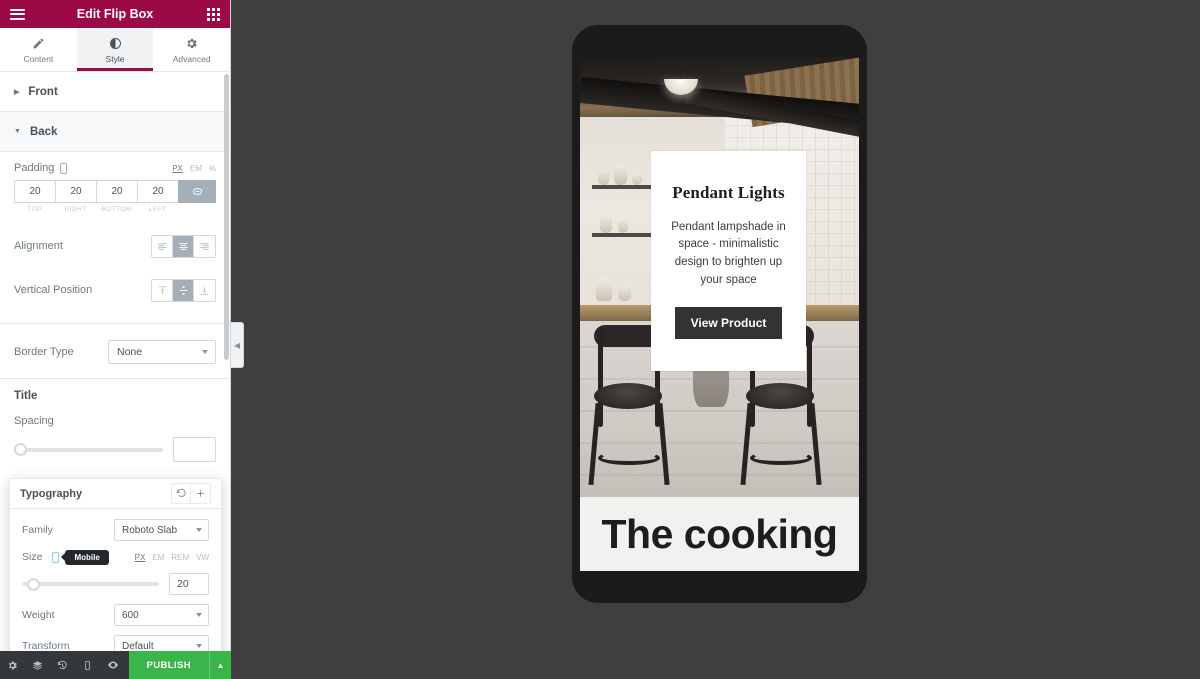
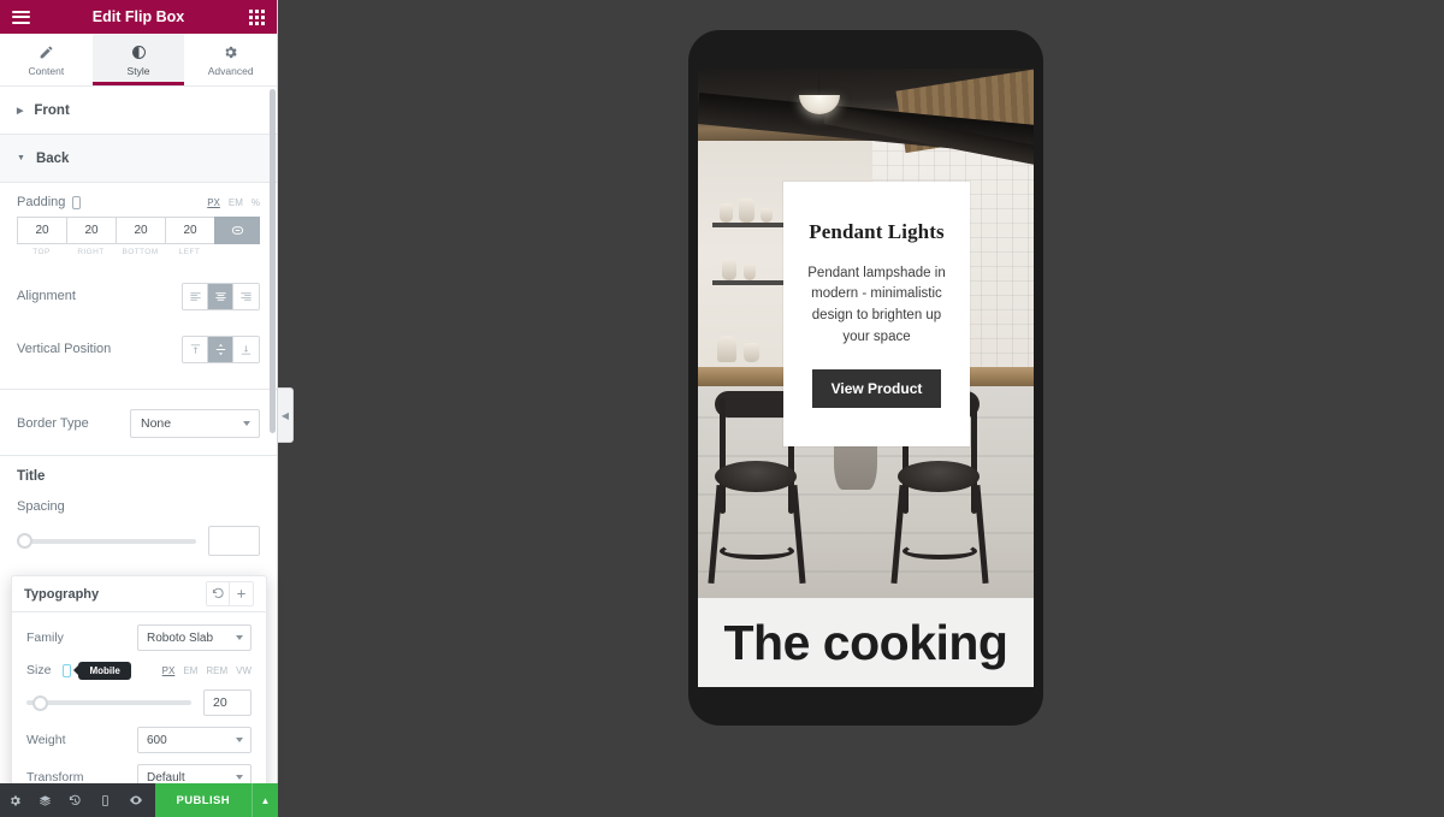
  The cooking
  Pendant Lights
- Pendant lampshade in space - minimalistic design to brighten up your space
+ Pendant lampshade in modern - minimalistic design to brighten up your space
  View Product
  ◀
  Edit Flip Box
  Content
  Style
  Advanced
  Front
  Back
  Padding
  PX
  EM
  %
  20
  20
  20
  20
  Alignment
  Vertical Position
  Border Type
  None
  Title
  Spacing
  Typography
  Family
  Roboto Slab
  Size
  Mobile
  PX
  EM
  REM
  VW
  20
  Weight
  600
  Transform
  Default
  PUBLISH
  ▲
